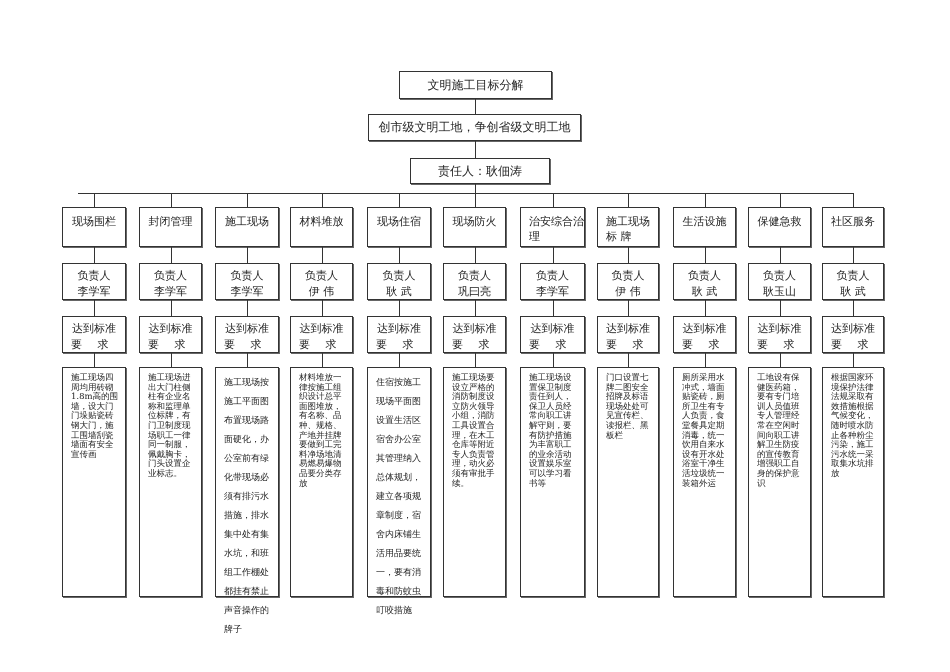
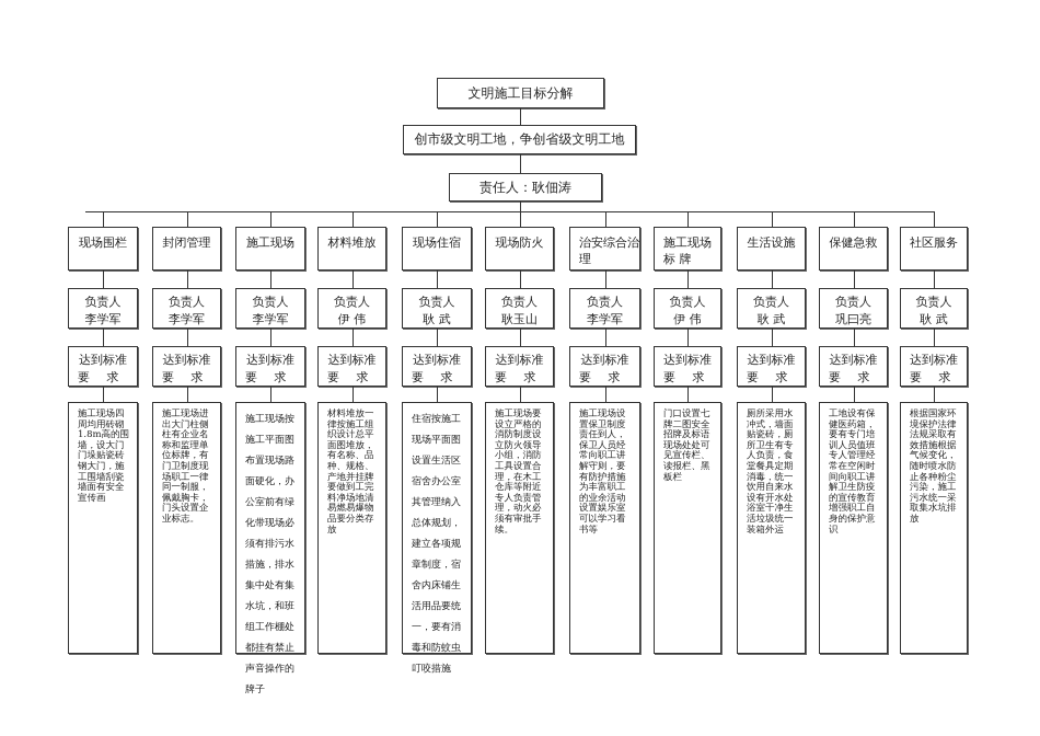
  文明施工目标分解
  创市级文明工地，争创省级文明工地
  责任人：耿佃涛
  现场围栏
  负责人
  李学军
  达到标准
  要 求
  施工现场四周均用砖砌1.8m高的围墙，设大门门垛贴瓷砖钢大门，施工围墙刮瓷墙面有安全宣传画
  封闭管理
  负责人
  李学军
  达到标准
  要 求
  施工现场进出大门柱侧柱有企业名称和监理单位标牌，有门卫制度现场职工一律同一制服，佩戴胸卡，门头设置企业标志。
  施工现场
  负责人
  李学军
  达到标准
  要 求
  施工现场按施工平面图布置现场路面硬化，办公室前有绿化带现场必须有排污水措施，排水集中处有集水坑，和班组工作棚处都挂有禁止声音操作的牌子
  材料堆放
  负责人
  伊 伟
  达到标准
  要 求
  材料堆放一律按施工组织设计总平面图堆放，有名称、品种、规格、产地并挂牌要做到工完料净场地清易燃易爆物品要分类存放
  现场住宿
  负责人
  耿 武
  达到标准
  要 求
  住宿按施工现场平面图设置生活区宿舍办公室其管理纳入总体规划，建立各项规章制度，宿舍内床铺生活用品要统一，要有消毒和防蚊虫叮咬措施
  现场防火
  负责人
- 巩曰亮
+ 耿玉山
  达到标准
  要 求
  施工现场要设立严格的消防制度设立防火领导小组，消防工具设置合理，在木工仓库等附近专人负责管理，动火必须有审批手续。
  治安综合治 理
  负责人
  李学军
  达到标准
  要 求
  施工现场设置保卫制度责任到人，保卫人员经常向职工讲解守则，要有防护措施为丰富职工的业余活动设置娱乐室可以学习看书等
  施工现场标 牌
  负责人
  伊 伟
  达到标准
  要 求
  门口设置七牌二图安全招牌及标语现场处处可见宣传栏、读报栏、黑板栏
  生活设施
  负责人
  耿 武
  达到标准
  要 求
  厕所采用水冲式，墙面贴瓷砖，厕所卫生有专人负责，食堂餐具定期消毒，统一饮用自来水设有开水处浴室干净生活垃圾统一装箱外运
  保健急救
  负责人
- 耿玉山
+ 巩曰亮
  达到标准
  要 求
  工地设有保健医药箱，要有专门培训人员值班专人管理经常在空闲时间向职工讲解卫生防疫的宣传教育增强职工自身的保护意识
  社区服务
  负责人
  耿 武
  达到标准
  要 求
  根据国家环境保护法律法规采取有效措施根据气候变化，随时喷水防止各种粉尘污染，施工污水统一采取集水坑排放
